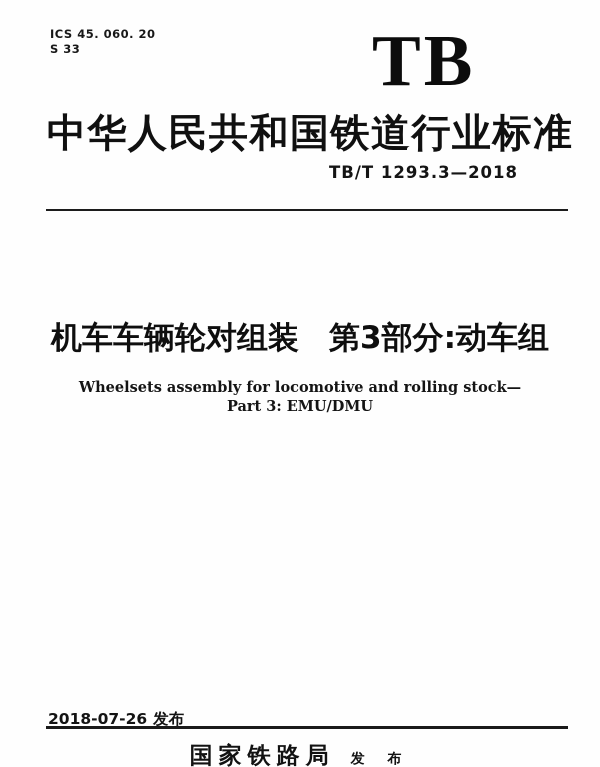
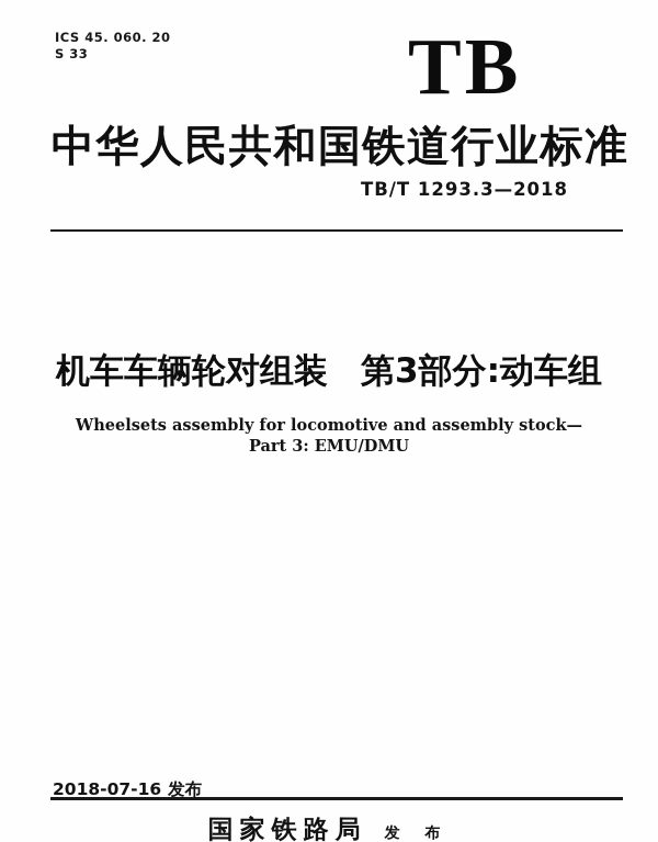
  ICS 45. 060. 20
  S 33
  TB
  中华人民共和国铁道行业标准
  TB/T 1293.3—2018
  机车车辆轮对组装 第3部分:动车组
- Wheelsets assembly for locomotive and rolling stock—
+ Wheelsets assembly for locomotive and assembly stock—
  Part 3: EMU/DMU
- 2018-07-26 发布
+ 2018-07-16 发布
  国家铁路局
  发 布
